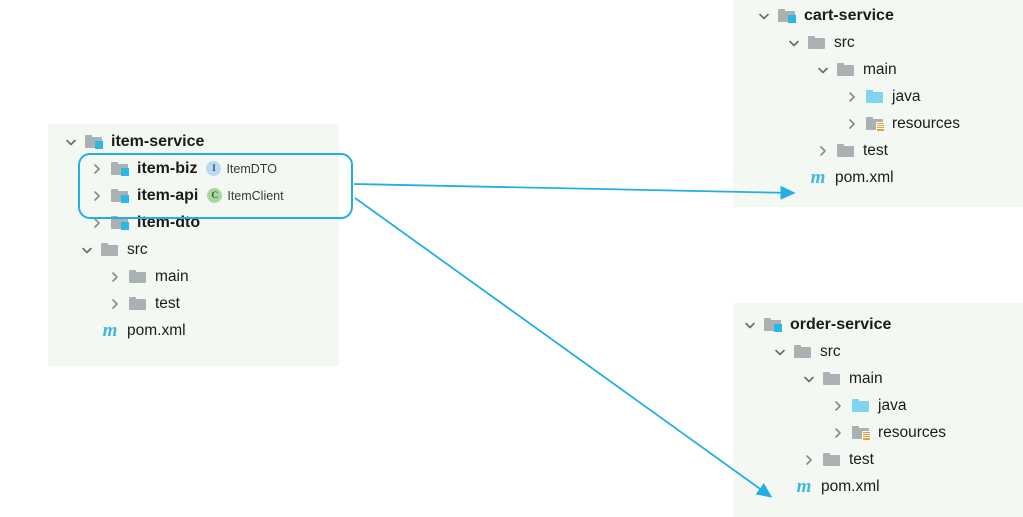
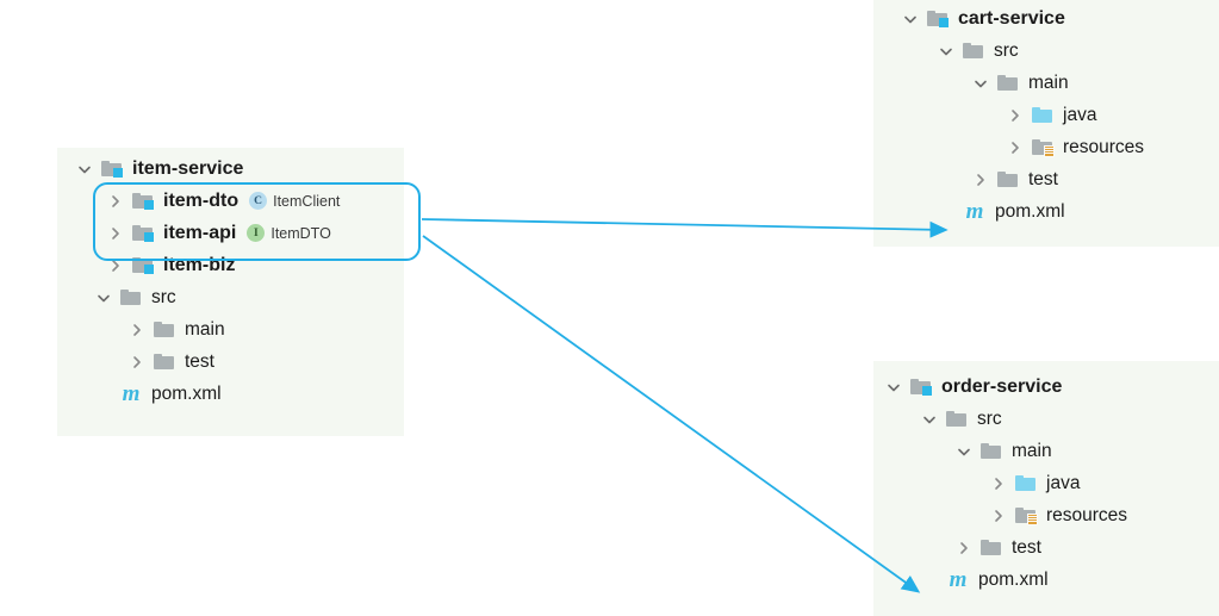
  item-service
- item-biz
+ item-dto
- I
+ C
- ItemDTO
+ ItemClient
  item-api
- C
+ I
- ItemClient
+ ItemDTO
- item-dto
+ item-biz
  src
  main
  test
  m
  pom.xml
  cart-service
  src
  main
  java
  resources
  test
  m
  pom.xml
  order-service
  src
  main
  java
  resources
  test
  m
  pom.xml
